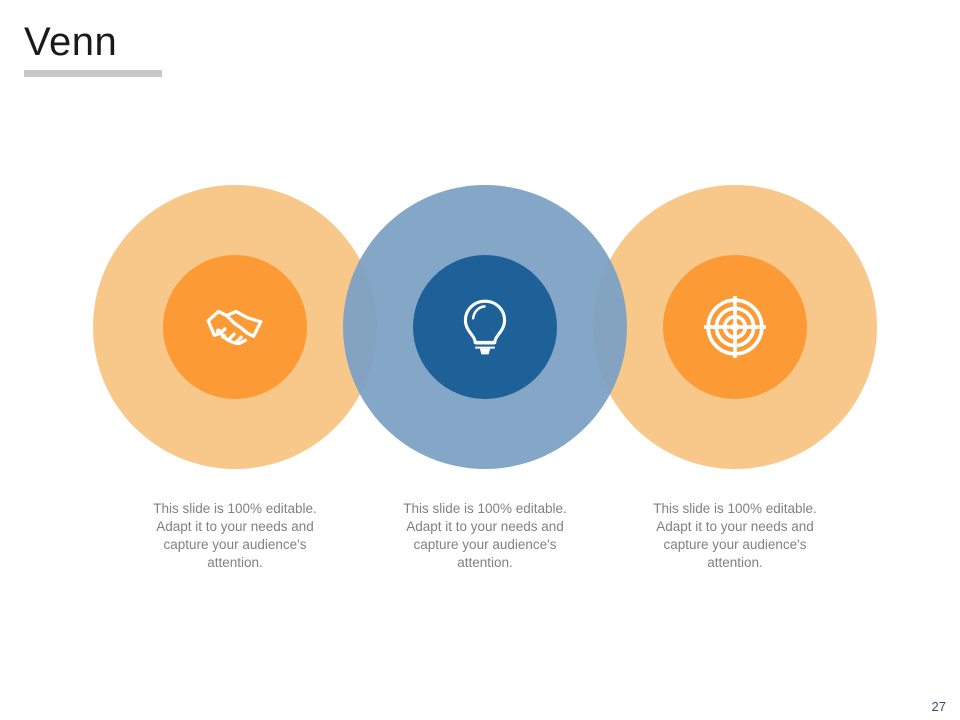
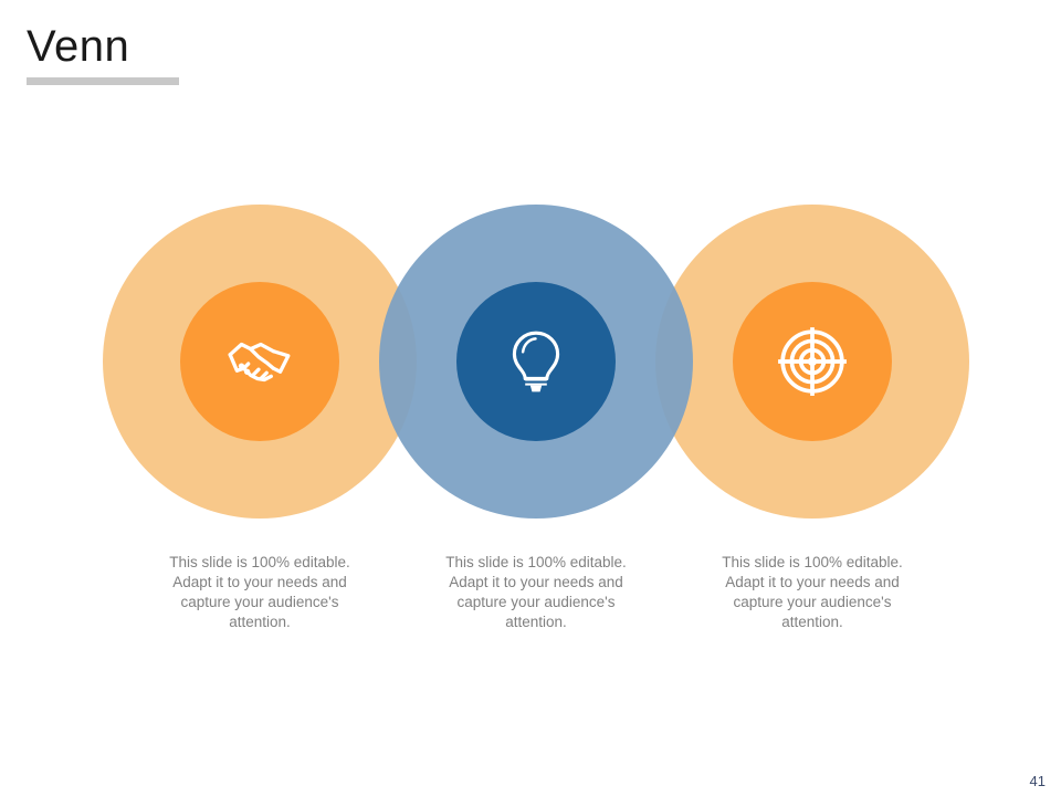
  Venn
  This slide is 100% editable. Adapt it to your needs and capture your audience's attention.
  This slide is 100% editable. Adapt it to your needs and capture your audience's attention.
  This slide is 100% editable. Adapt it to your needs and capture your audience's attention.
- 27
+ 41
